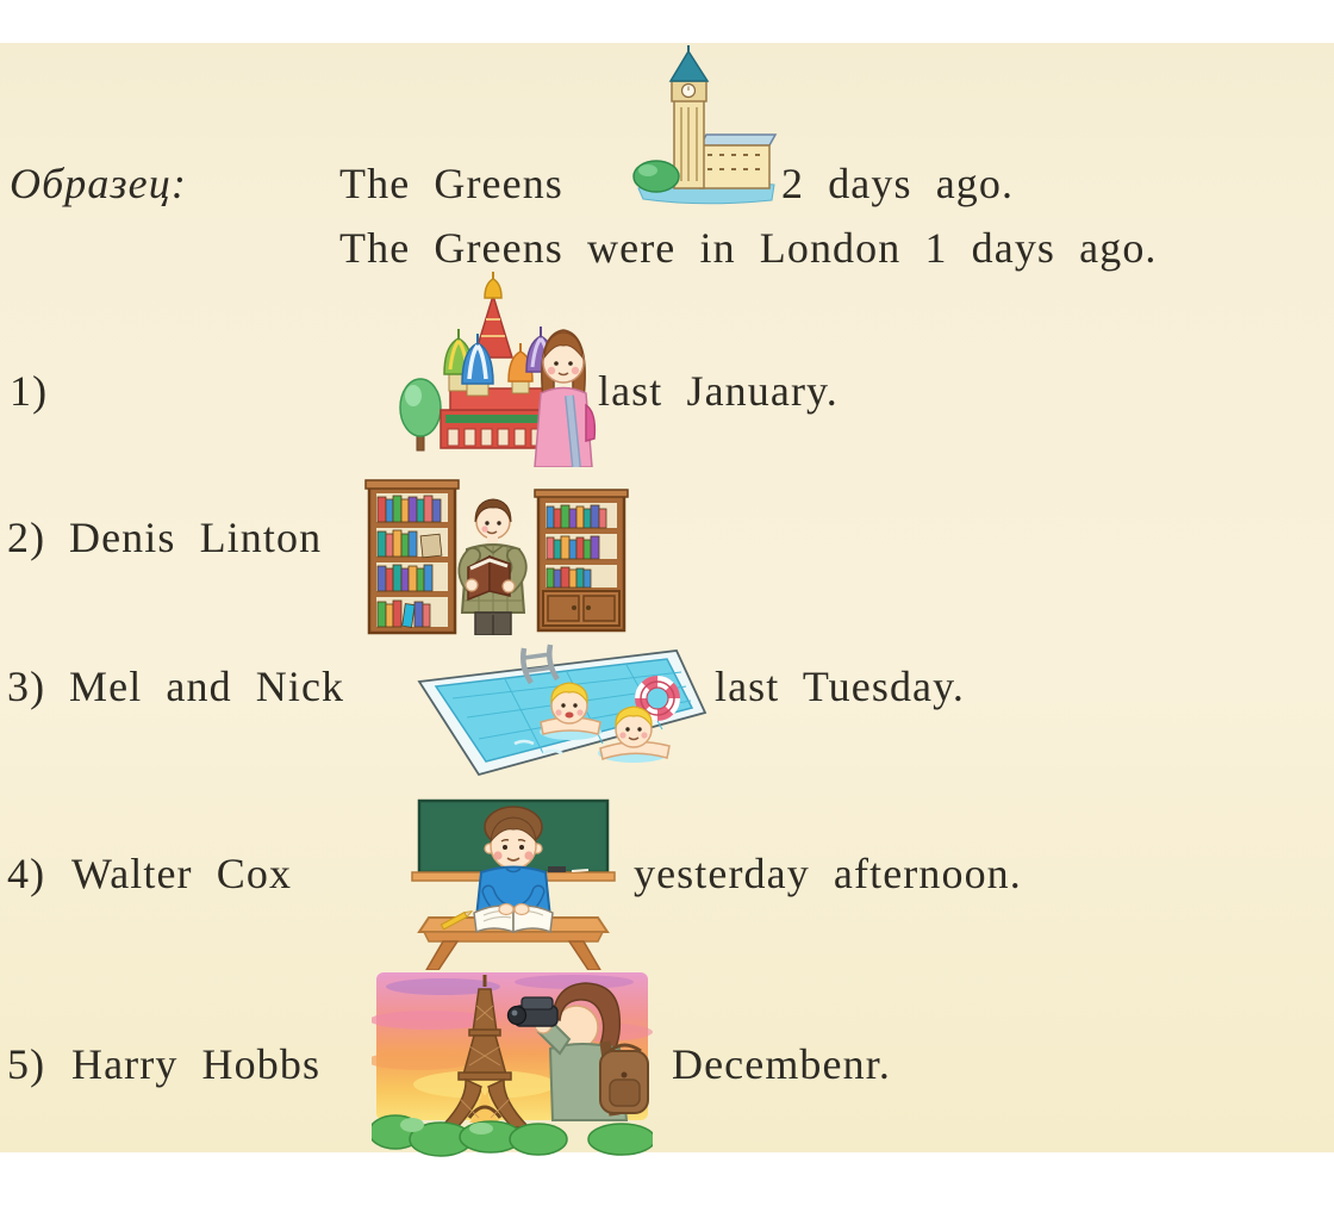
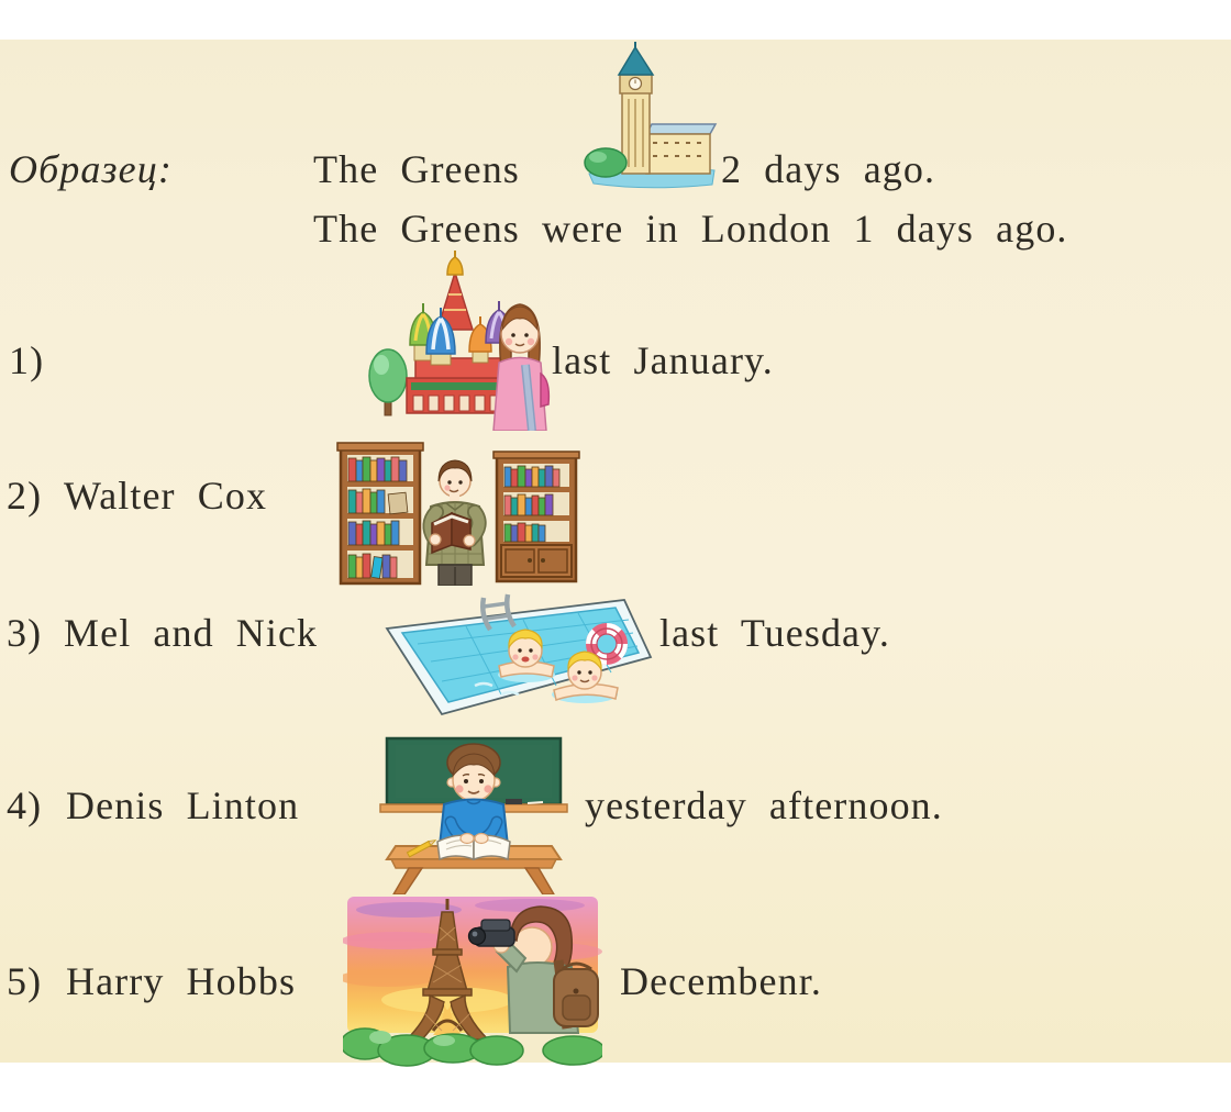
  Образец:
  The Greens
  2 days ago.
  The Greens were in London 1 days ago.
  1)
  last January.
  2)
- Denis Linton
+ Walter Cox
  3)
  Mel and Nick
  last Tuesday.
  4)
- Walter Cox
+ Denis Linton
  yesterday afternoon.
  5)
  Harry Hobbs
  Decembenr.
